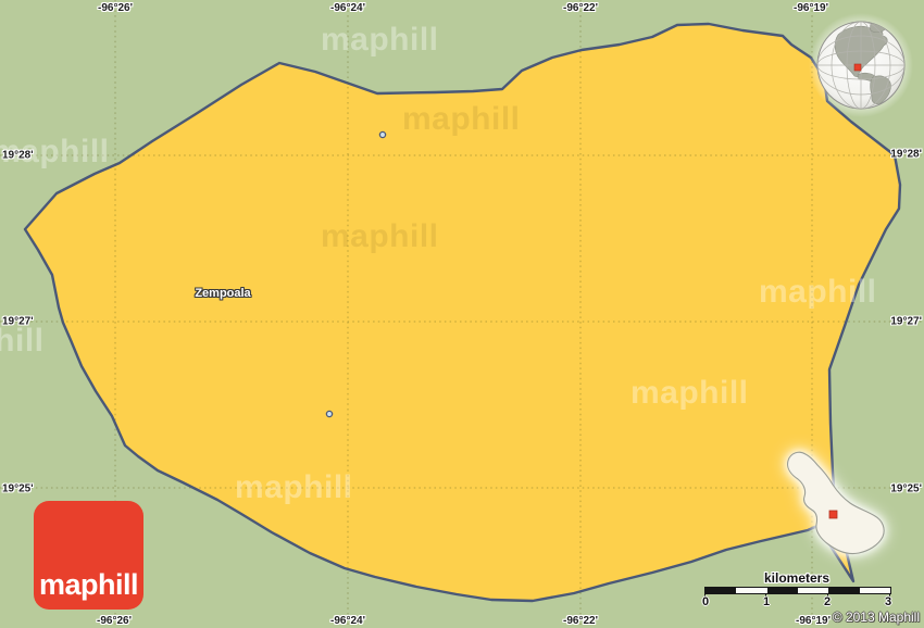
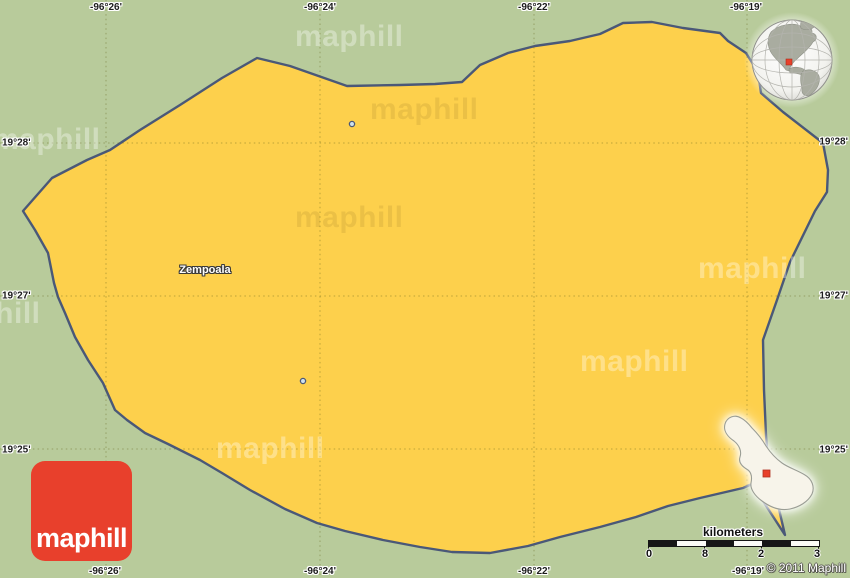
  maphill
  maphill
  maphill
  maphill
  maphill
  maphill
  -96°26'
  -96°24'
  -96°22'
  -96°19'
  -96°26'
  -96°24'
  -96°22'
  -96°19'
  19°28'
  19°27'
  19°25'
  19°28'
  19°27'
  19°25'
  Zempoala
  kilometers
  0
- 1
+ 8
  2
  3
- © 2013 Maphill
+ © 2011 Maphill
  maphill
